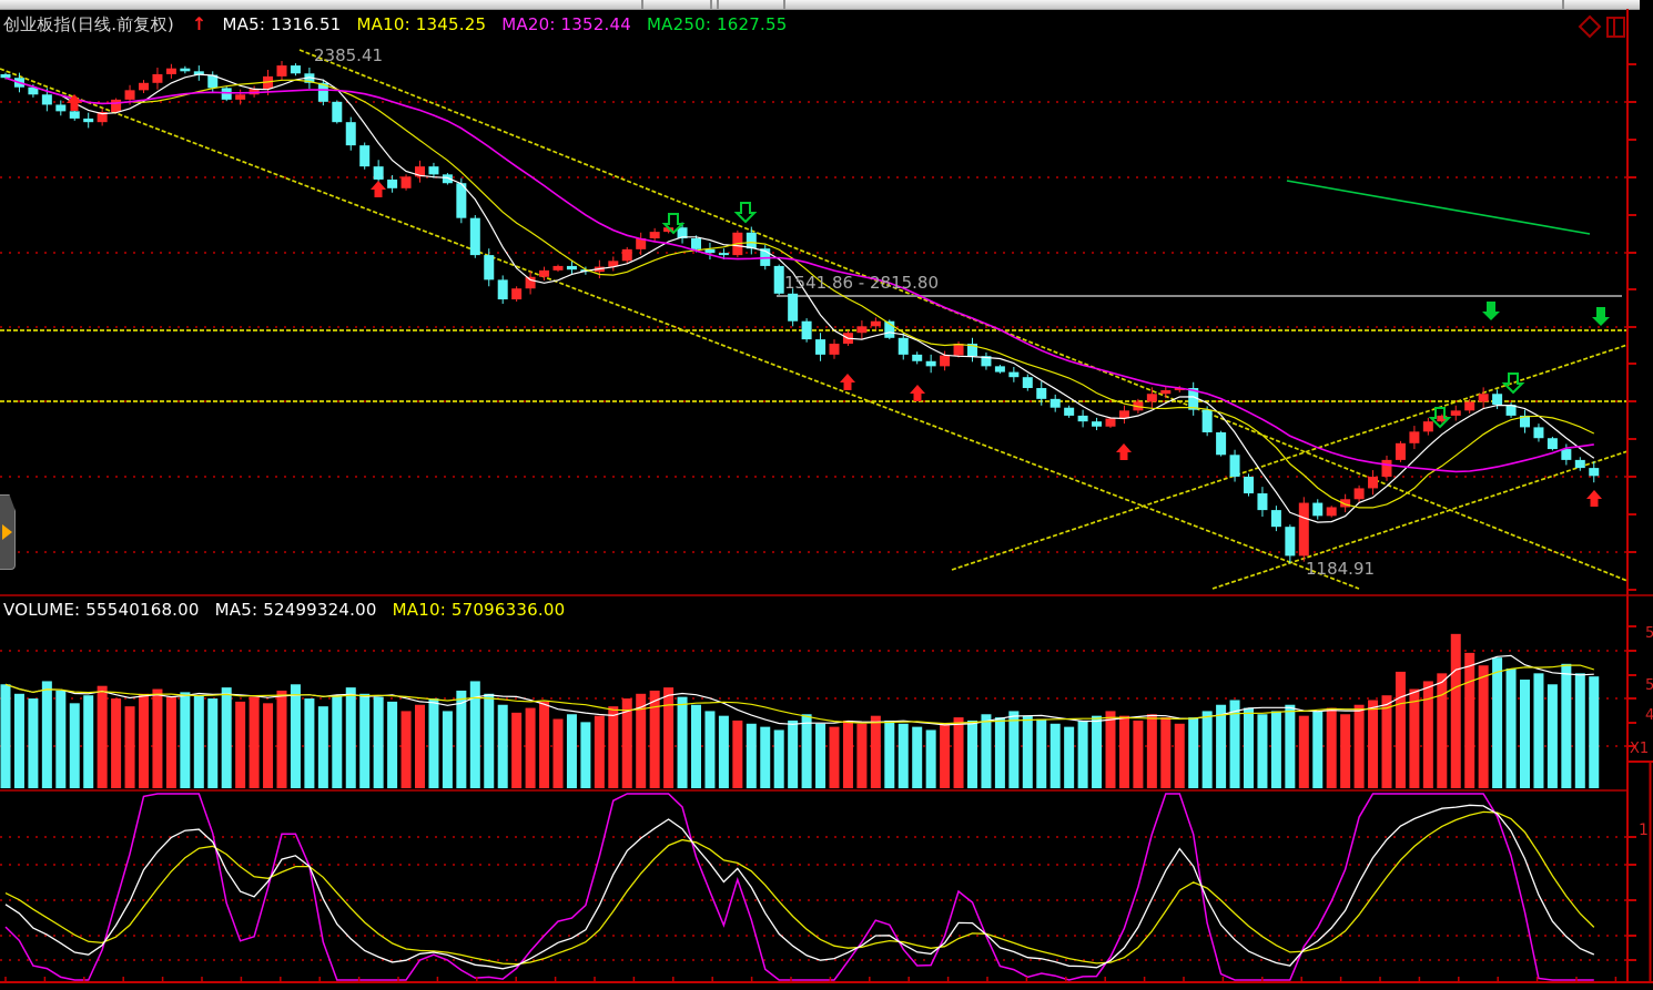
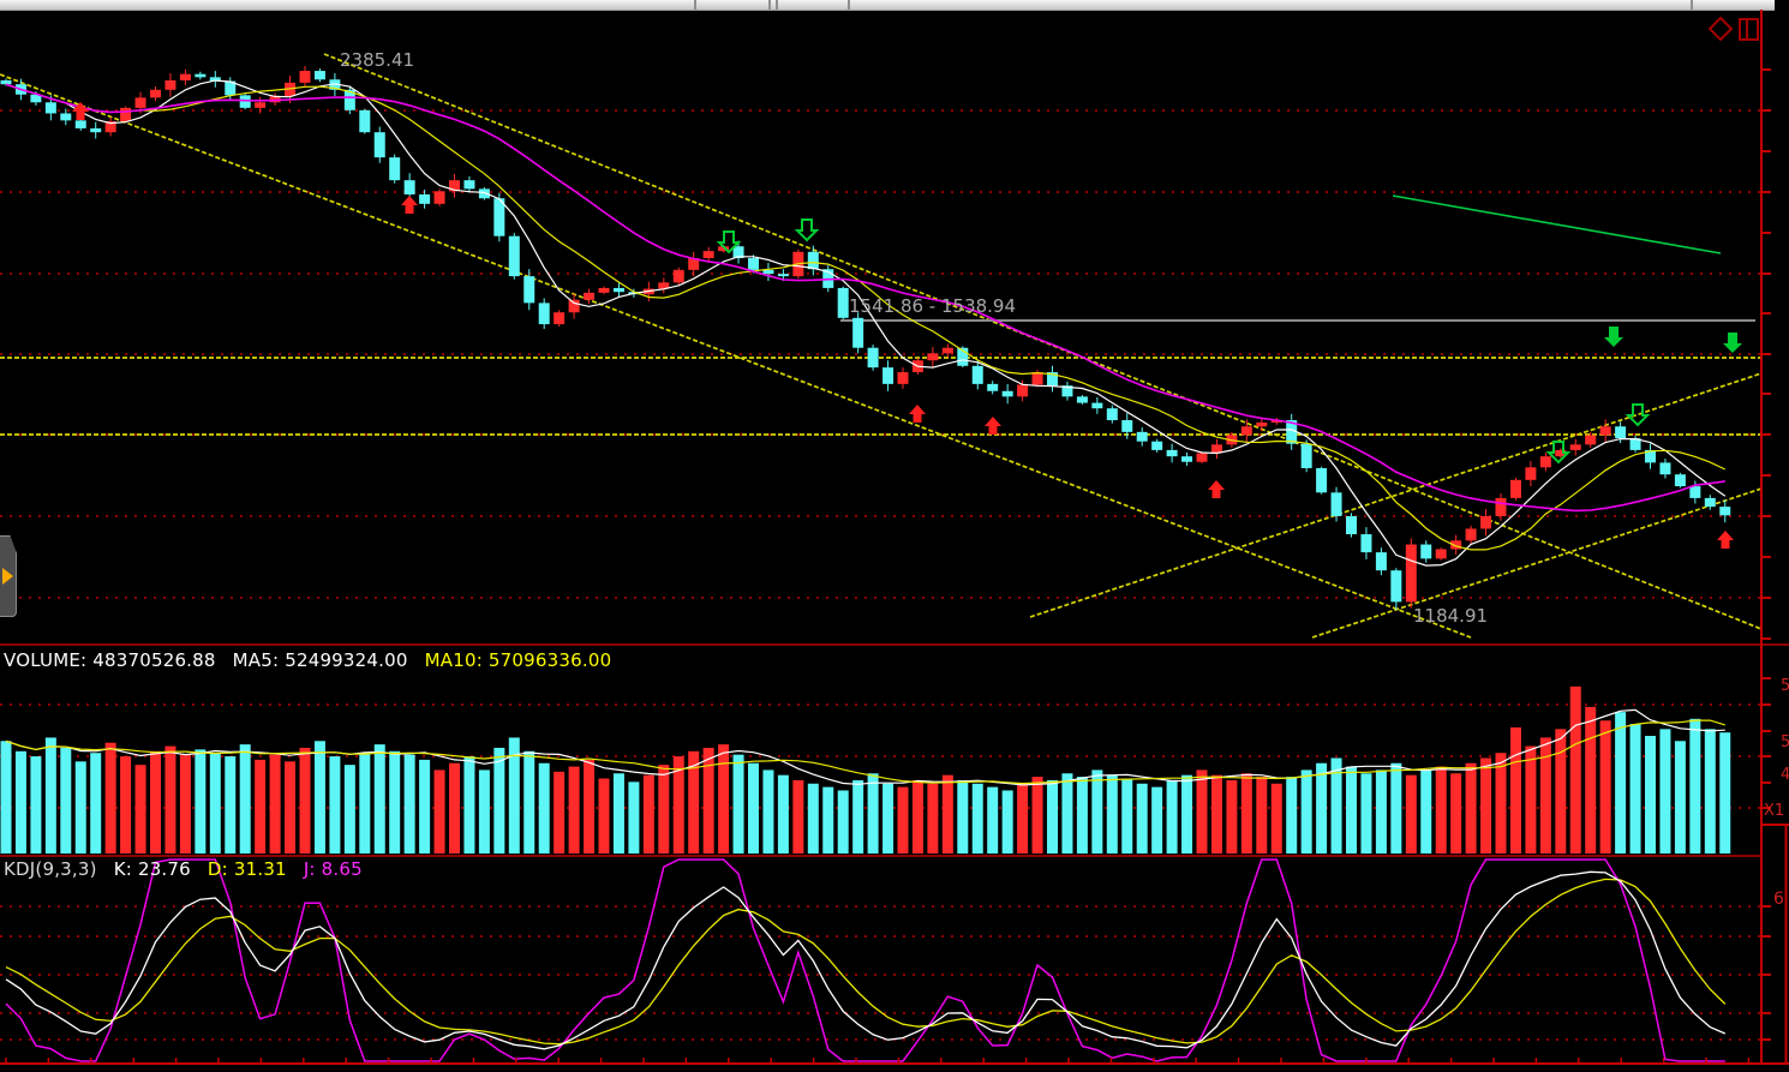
- 创业板指(日线.前复权) ↑ MA5: 1316.51 MA10: 1345.25 MA20: 1352.44 MA250: 1627.55
  2385.41
- 1541.86 - 2815.80
+ 1541.86 - 1538.94
  1184.91
- VOLUME: 55540168.00 MA5: 52499324.00 MA10: 57096336.00
+ VOLUME: 48370526.88 MA5: 52499324.00 MA10: 57096336.00
+ KDJ(9,3,3) K: 23.76 D: 31.31 J: 8.65
  X1
- 1
+ 6
  5
  5
  4
